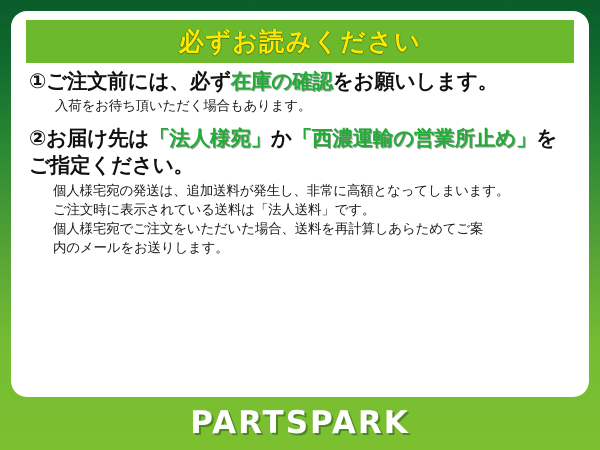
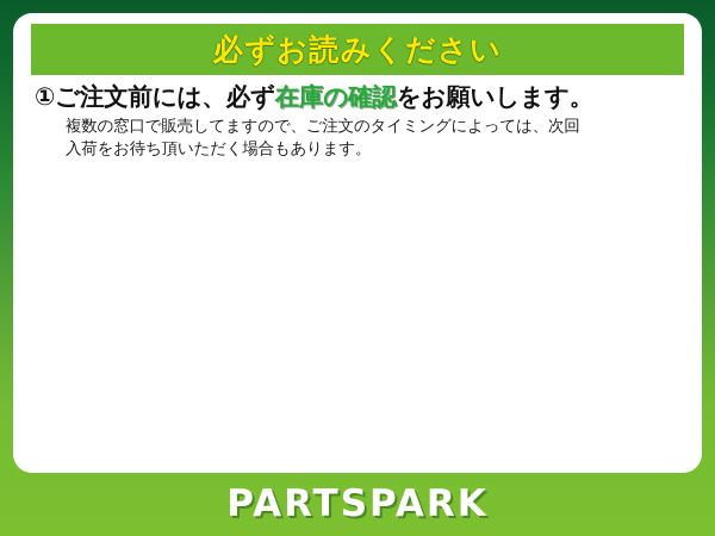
  必ずお読みください
  ①ご注文前には、必ず在庫の確認をお願いします。
+ 複数の窓口で販売してますので、ご注文のタイミングによっては、次回
  入荷をお待ち頂いただく場合もあります。
- ②お届け先は「法人様宛」か「西濃運輸の営業所止め」をご指定ください。
- 個人様宅宛の発送は、追加送料が発生し、非常に高額となってしまいます。
- ご注文時に表示されている送料は「法人送料」です。
- 個人様宅宛でご注文をいただいた場合、送料を再計算しあらためてご案
- 内のメールをお送りします。
  PARTSPARK
